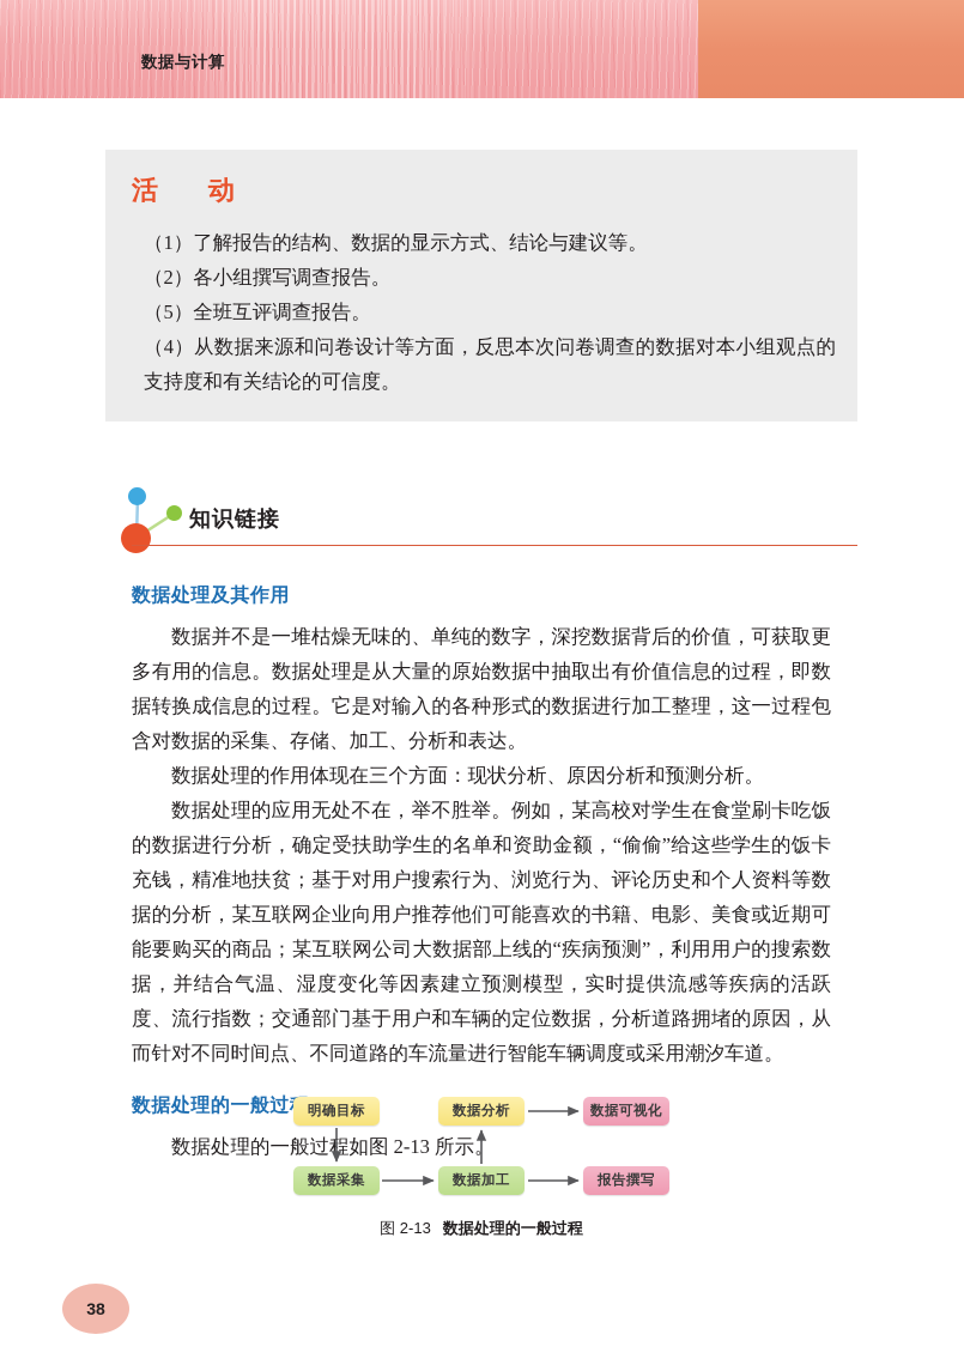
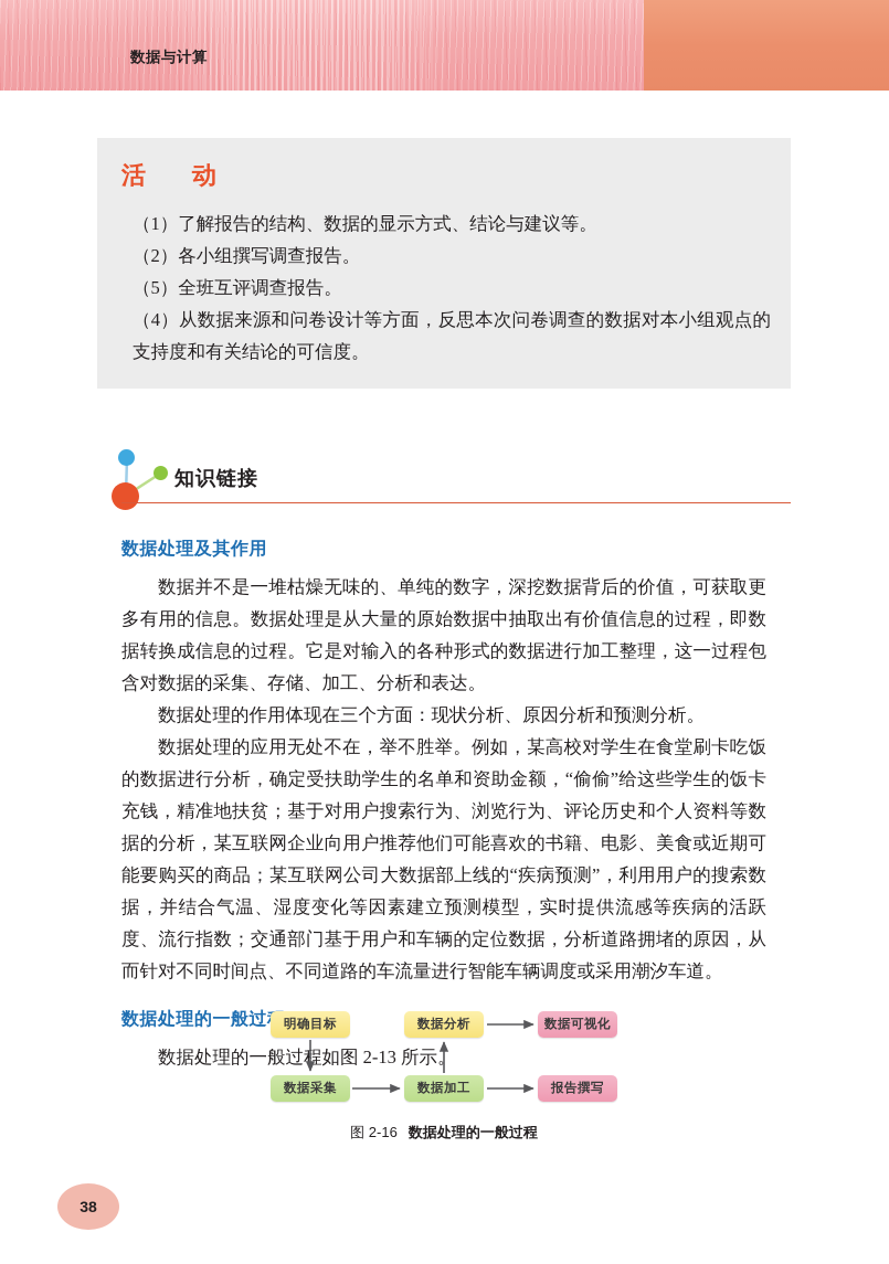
  数据与计算
  活 动
  （1）了解报告的结构、数据的显示方式、结论与建议等。
  （2）各小组撰写调查报告。
  （5）全班互评调查报告。
  （4）从数据来源和问卷设计等方面，反思本次问卷调查的数据对本小组观点的支持度和有关结论的可信度。
  知识链接
  数据处理及其作用
  数据并不是一堆枯燥无味的、单纯的数字，深挖数据背后的价值，可获取更多有用的信息。数据处理是从大量的原始数据中抽取出有价值信息的过程，即数据转换成信息的过程。它是对输入的各种形式的数据进行加工整理，这一过程包含对数据的采集、存储、加工、分析和表达。
  数据处理的作用体现在三个方面：现状分析、原因分析和预测分析。
  数据处理的应用无处不在，举不胜举。例如，某高校对学生在食堂刷卡吃饭的数据进行分析，确定受扶助学生的名单和资助金额，“偷偷”给这些学生的饭卡充钱，精准地扶贫；基于对用户搜索行为、浏览行为、评论历史和个人资料等数据的分析，某互联网企业向用户推荐他们可能喜欢的书籍、电影、美食或近期可能要购买的商品；某互联网公司大数据部上线的“疾病预测”，利用用户的搜索数据，并结合气温、湿度变化等因素建立预测模型，实时提供流感等疾病的活跃度、流行指数；交通部门基于用户和车辆的定位数据，分析道路拥堵的原因，从而针对不同时间点、不同道路的车流量进行智能车辆调度或采用潮汐车道。
  数据处理的一般过
  数据处理的一般过程如图 2-13 所示。
  明确目标
  数据分析
  数据可视化
  数据采集
  数据加工
  报告撰写
- 图 2-13 数据处理的一般过程
+ 图 2-16 数据处理的一般过程
  38
